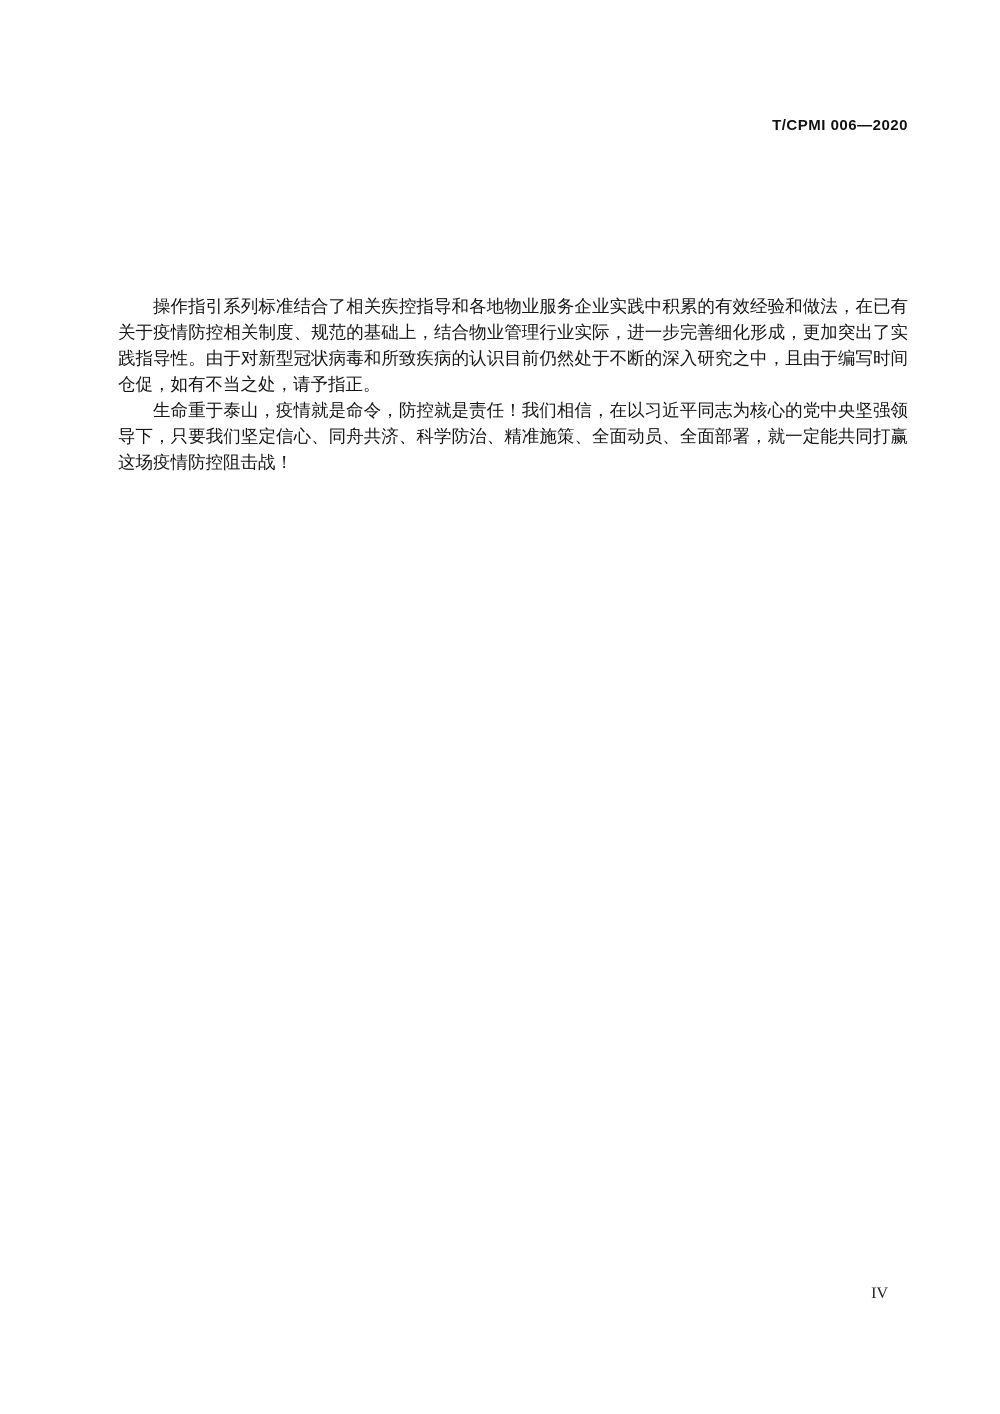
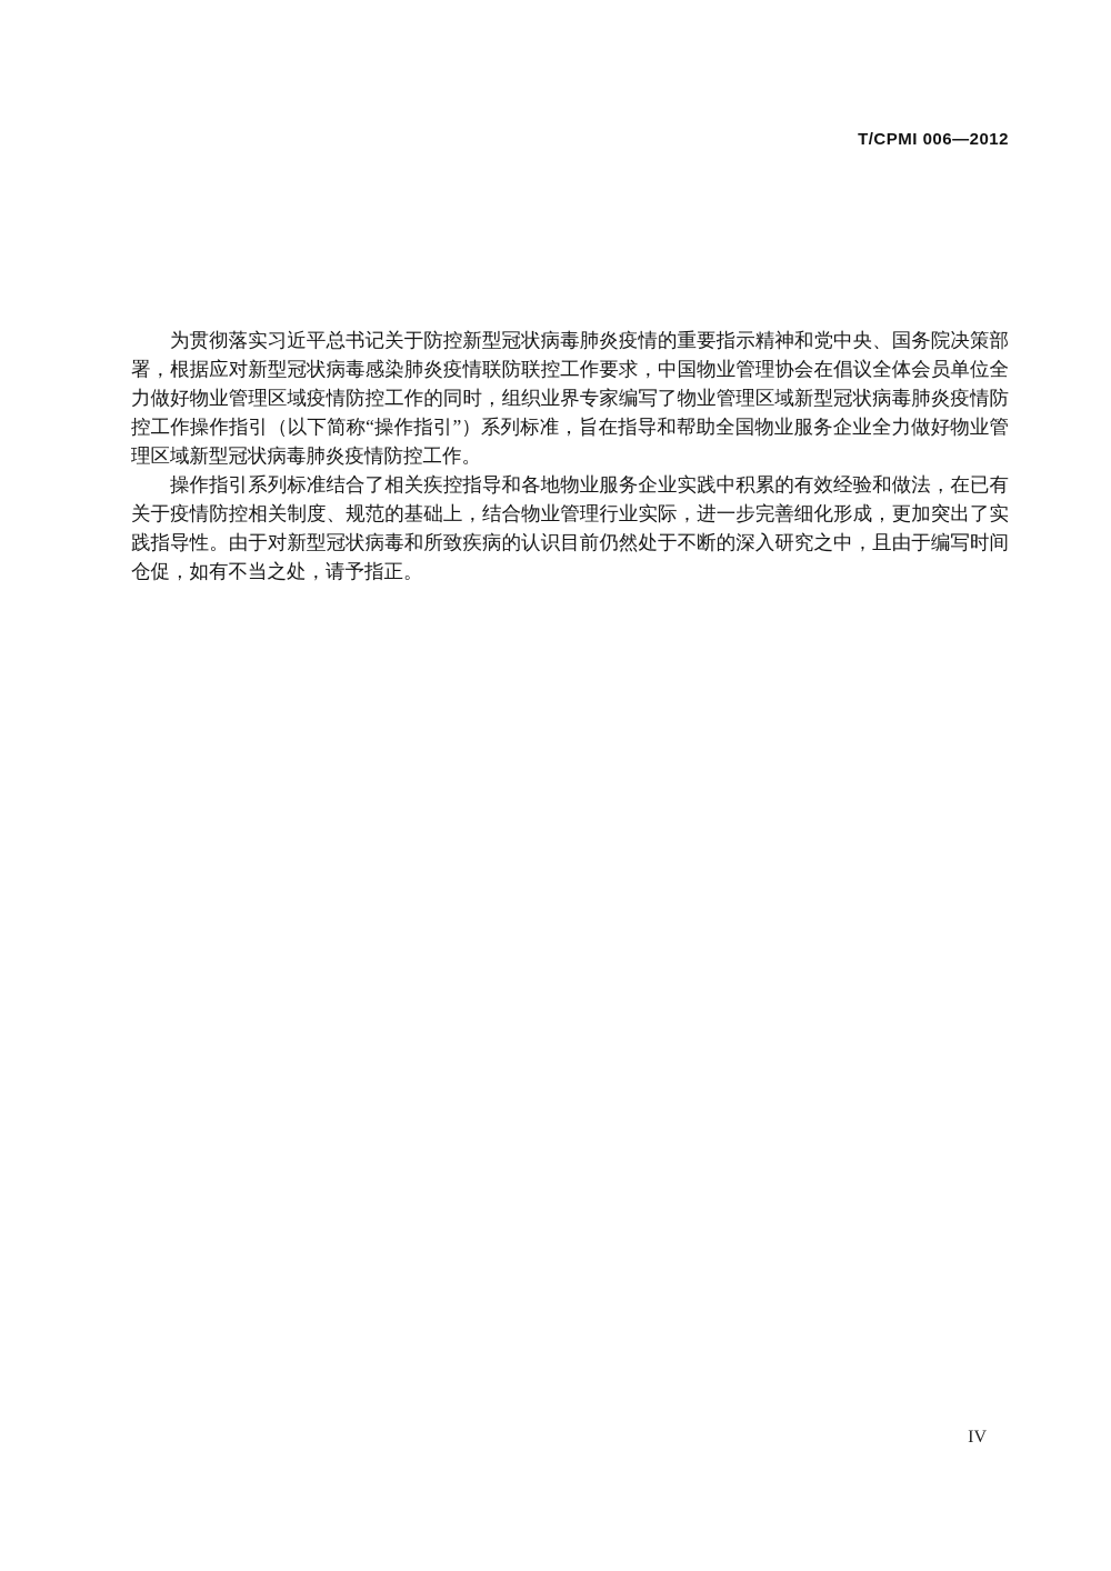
- T/CPMI 006—2020
+ T/CPMI 006—2012
+ 为贯彻落实习近平总书记关于防控新型冠状病毒肺炎疫情的重要指示精神和党中央、国务院决策部署，根据应对新型冠状病毒感染肺炎疫情联防联控工作要求，中国物业管理协会在倡议全体会员单位全力做好物业管理区域疫情防控工作的同时，组织业界专家编写了物业管理区域新型冠状病毒肺炎疫情防控工作操作指引（以下简称“操作指引”）系列标准，旨在指导和帮助全国物业服务企业全力做好物业管理区域新型冠状病毒肺炎疫情防控工作。
  操作指引系列标准结合了相关疾控指导和各地物业服务企业实践中积累的有效经验和做法，在已有关于疫情防控相关制度、规范的基础上，结合物业管理行业实际，进一步完善细化形成，更加突出了实践指导性。由于对新型冠状病毒和所致疾病的认识目前仍然处于不断的深入研究之中，且由于编写时间仓促，如有不当之处，请予指正。
- 生命重于泰山，疫情就是命令，防控就是责任！我们相信，在以习近平同志为核心的党中央坚强领导下，只要我们坚定信心、同舟共济、科学防治、精准施策、全面动员、全面部署，就一定能共同打赢这场疫情防控阻击战！
  IV
